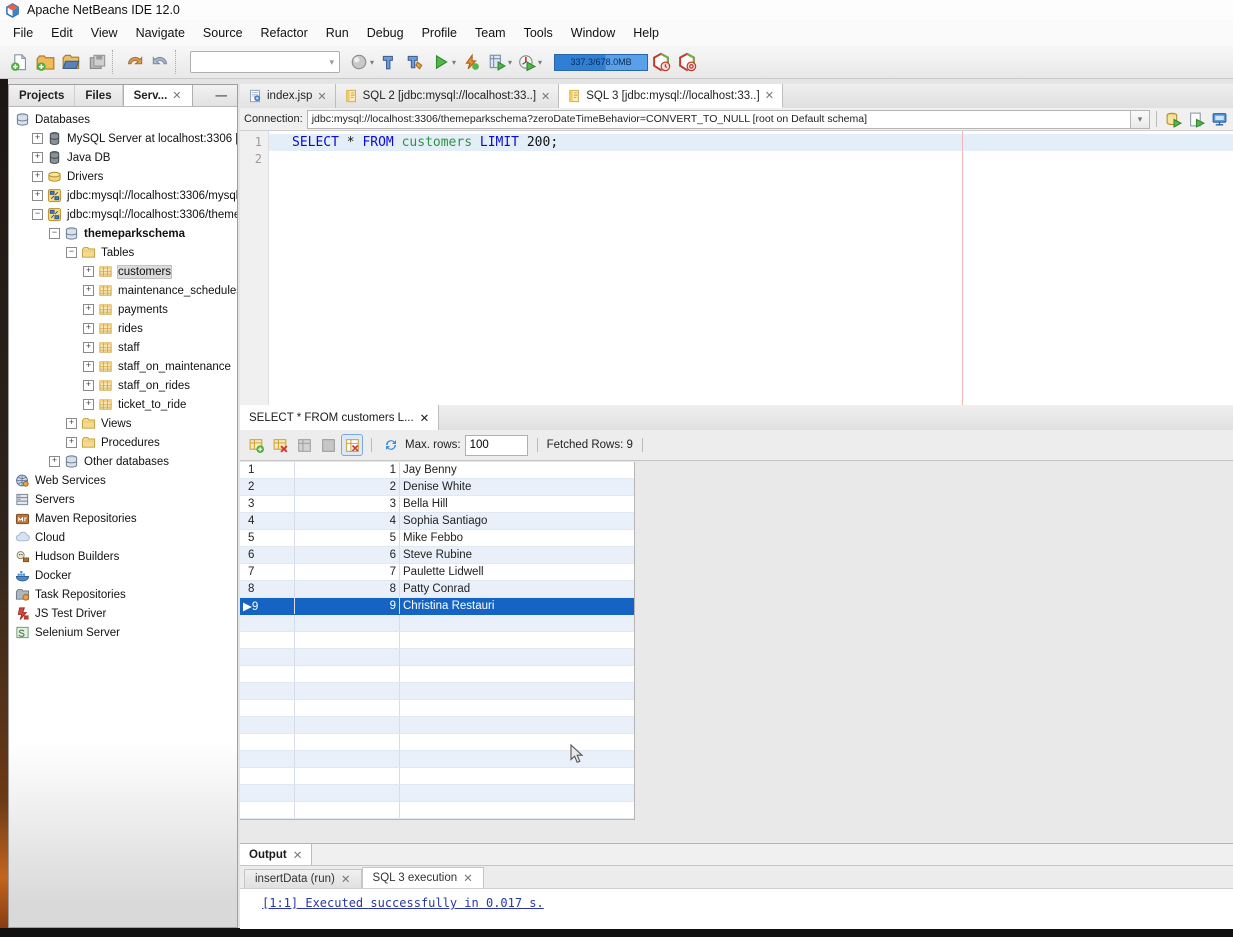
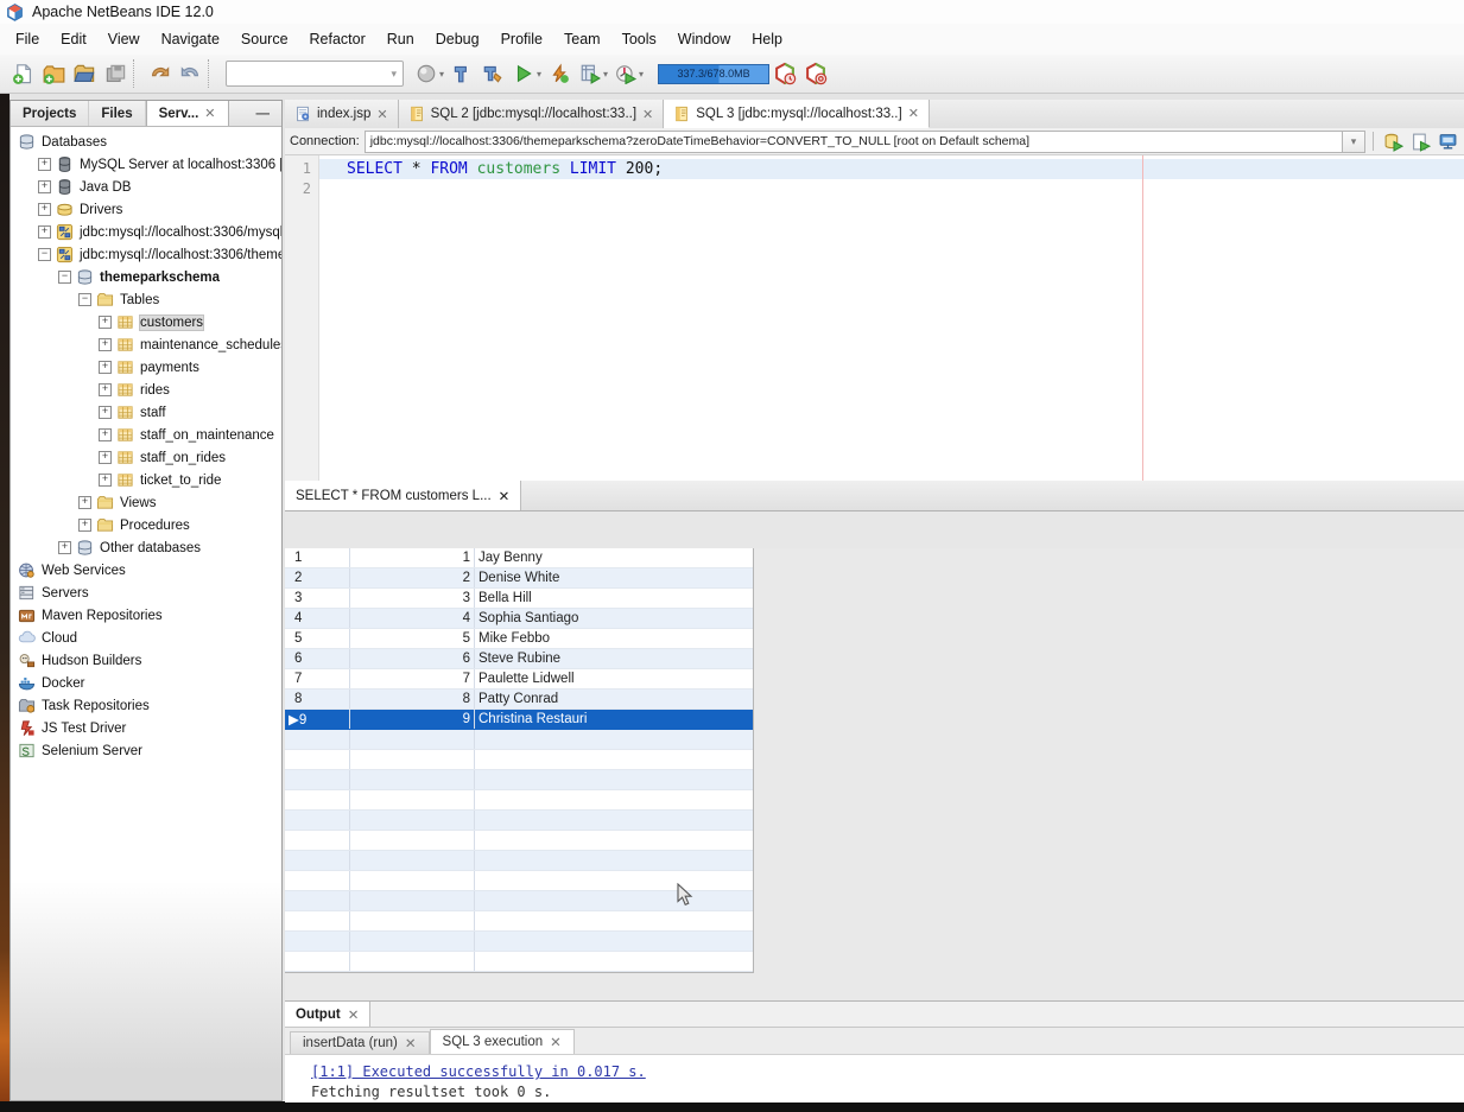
  Apache NetBeans IDE 12.0
  File
  Edit
  View
  Navigate
  Source
  Refactor
  Run
  Debug
  Profile
  Team
  Tools
  Window
  Help
  ▾
  ▾
  ▾
  ▾
  ▾
  337.3/678.0MB
  Projects
  Files
  Serv...
  ✕
  —
  Databases
  +
  MySQL Server at localhost:3306 [
  +
  Java DB
  +
  Drivers
  +
  jdbc:mysql://localhost:3306/mysq
  −
  jdbc:mysql://localhost:3306/them
  −
  themeparkschema
  −
  Tables
  +
  customers
  +
  maintenance_schedule
  +
  payments
  +
  rides
  +
  staff
  +
  staff_on_maintenance
  +
  staff_on_rides
  +
  ticket_to_ride
  +
  Views
  +
  Procedures
  +
  Other databases
  Web Services
  Servers
  Maven Repositories
  Cloud
  Hudson Builders
  Docker
  Task Repositories
  JS Test Driver
  Selenium Server
  index.jsp
  ✕
  SQL 2 [jdbc:mysql://localhost:33..]
  ✕
  SQL 3 [jdbc:mysql://localhost:33..]
  ✕
  Connection:
  jdbc:mysql://localhost:3306/themeparkschema?zeroDateTimeBehavior=CONVERT_TO_NULL [root on Default schema]
  ▾
  1
  2
  SELECT * FROM customers LIMIT 200;
  SELECT * FROM customers L...
  ✕
- Max. rows:
- 100
- Fetched Rows: 9
  1
  1
  Jay Benny
  2
  2
  Denise White
  3
  3
  Bella Hill
  4
  4
  Sophia Santiago
  5
  5
  Mike Febbo
  6
  6
  Steve Rubine
  7
  7
  Paulette Lidwell
  8
  8
  Patty Conrad
  ▶9
  9
  Christina Restauri
  Output
  ✕
  insertData (run)
  ✕
  SQL 3 execution
  ✕
  [1:1] Executed successfully in 0.017 s.
+ Fetching resultset took 0 s.
